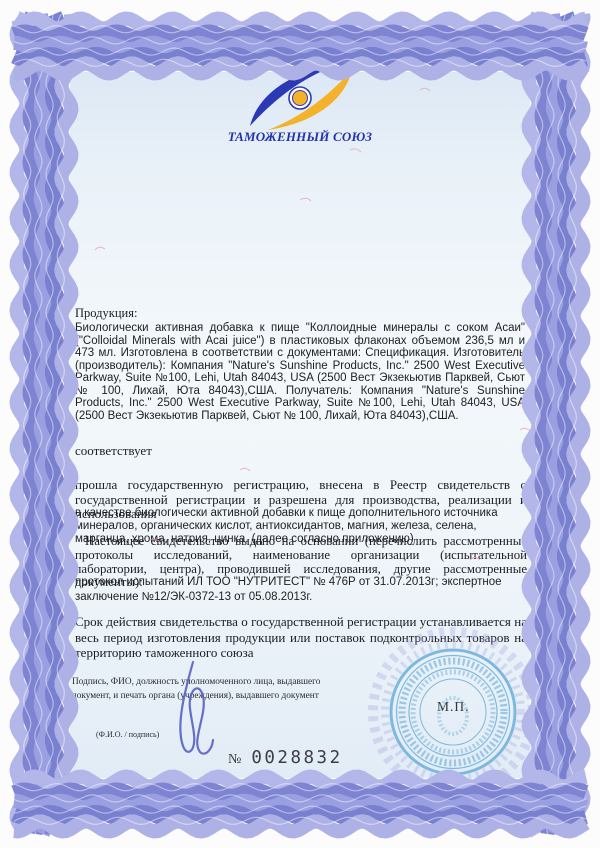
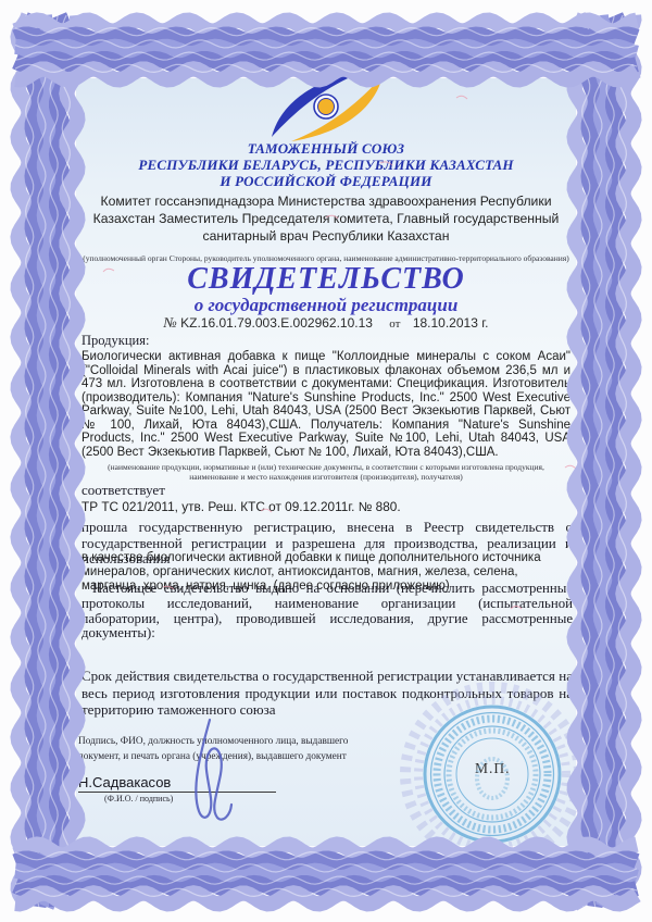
  ТАМОЖЕННЫЙ СОЮЗ
+ РЕСПУБЛИКИ БЕЛАРУСЬ, РЕСПУБЛИКИ КАЗАХСТАН
+ И РОССИЙСКОЙ ФЕДЕРАЦИИ
+ Комитет госсанэпиднадзора Министерства здравоохранения Республики Казахстан Заместитель Председателя комитета, Главный государственный санитарный врач Республики Казахстан
+ (уполномоченный орган Стороны, руководитель уполномоченного органа, наименование административно-территориального образования)
+ СВИДЕТЕЛЬСТВО
+ о государственной регистрации
+ № KZ.16.01.79.003.E.002962.10.13 от 18.10.2013 г.
  Продукция:
  Биологически активная добавка к пище "Коллоидные минералы с соком Асаи" "Colloidal Minerals with Acai juice") в пластиковых флаконах объемом 236,5 мл и 473 мл. Изготовлена в соответствии с документами: Спецификация. Изготовител (производитель): Компания "Nature's Sunshine Products, Inc." 2500 West Executive Parkway, Suite №100, Lehi, Utah 84043, USA (2500 Вест Экзекьютив Парквей, Сьют № 100, Лихай, Юта 84043),США. Получатель: Компания "Nature's Sunshine Products, Inc." 2500 West Executive Parkway, Suite №100, Lehi, Utah 84043, USA (2500 Вест Экзекьютив Парквей, Сьют № 100, Лихай, Юта 84043),США.
+ (наименование продукции, нормативные и (или) технические документы, в соответствии с которыми изготовлена продукция, наименование и место нахождения изготовителя (производителя), получателя)
  соответствует
+ ТР ТС 021/2011, утв. Реш. КТС от 09.12.2011г. № 880.
  прошла государственную регистрацию, внесена в Реестр свидетельств о государственной регистрации и разрешена для производства, реализации использования
  в качестве биологически активной добавки к пище дополнительного источника минералов, органических кислот, антиоксидантов, магния, железа, селена, марганца, хрома, натрия, цинка. (далее согласно приложению)
  Настоящее свидетельство выдано на основании (перечислить рассмотренны протоколы исследований, наименование организации (испытательной аборатории, центра), проводившей исследования, другие рассмотренные документы):
- протокол испытаний ИЛ ТОО "НУТРИТЕСТ" № 476Р от 31.07.2013г; экспертное заключение №12/ЭК-0372-13 от 05.08.2013г.
  Срок действия свидетельства о государственной регистрации устанавливается на весь период изготовления продукции или поставок подконтрольных товаров н территорию таможенного союза
  Подпись, ФИО, должность уолномоченного лица, выдавшего окумент, и печать органа (учедения), выдавшего документ
+ Н.Садвакасов
  (Ф.И.О. / подпись)
  М.П.
- №
- 0028832
